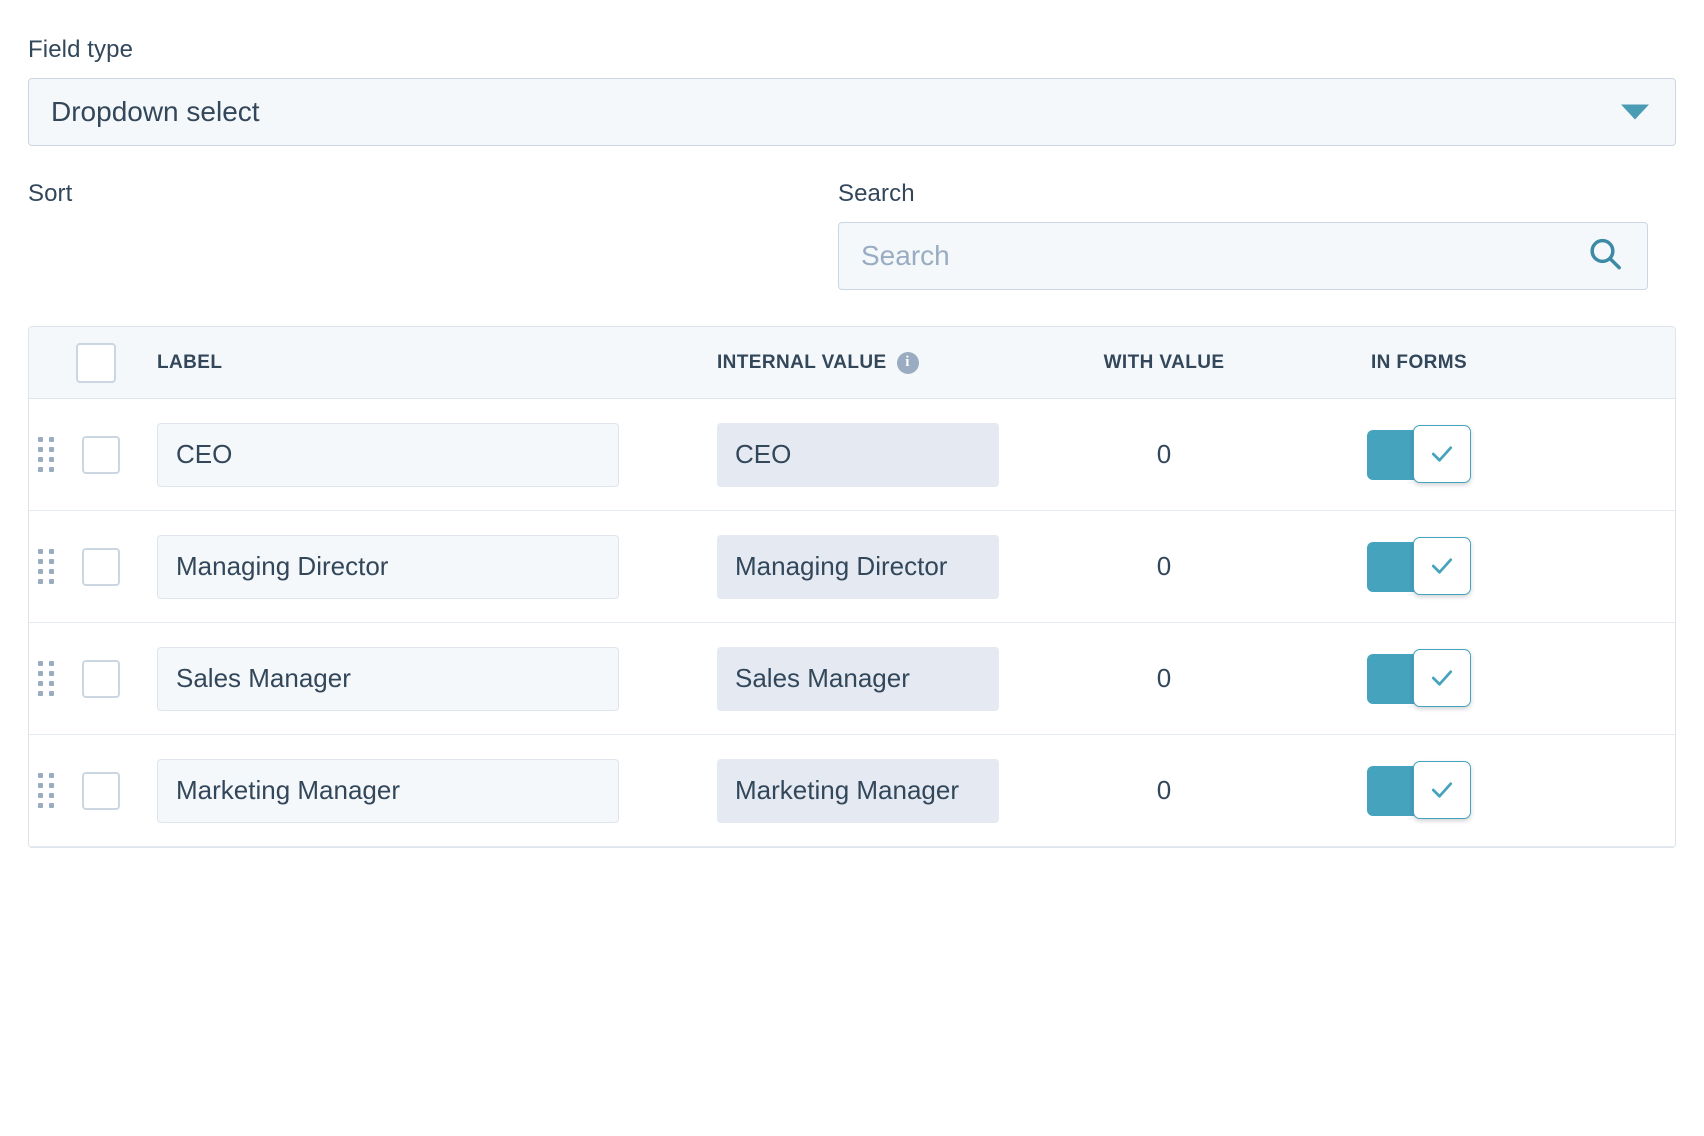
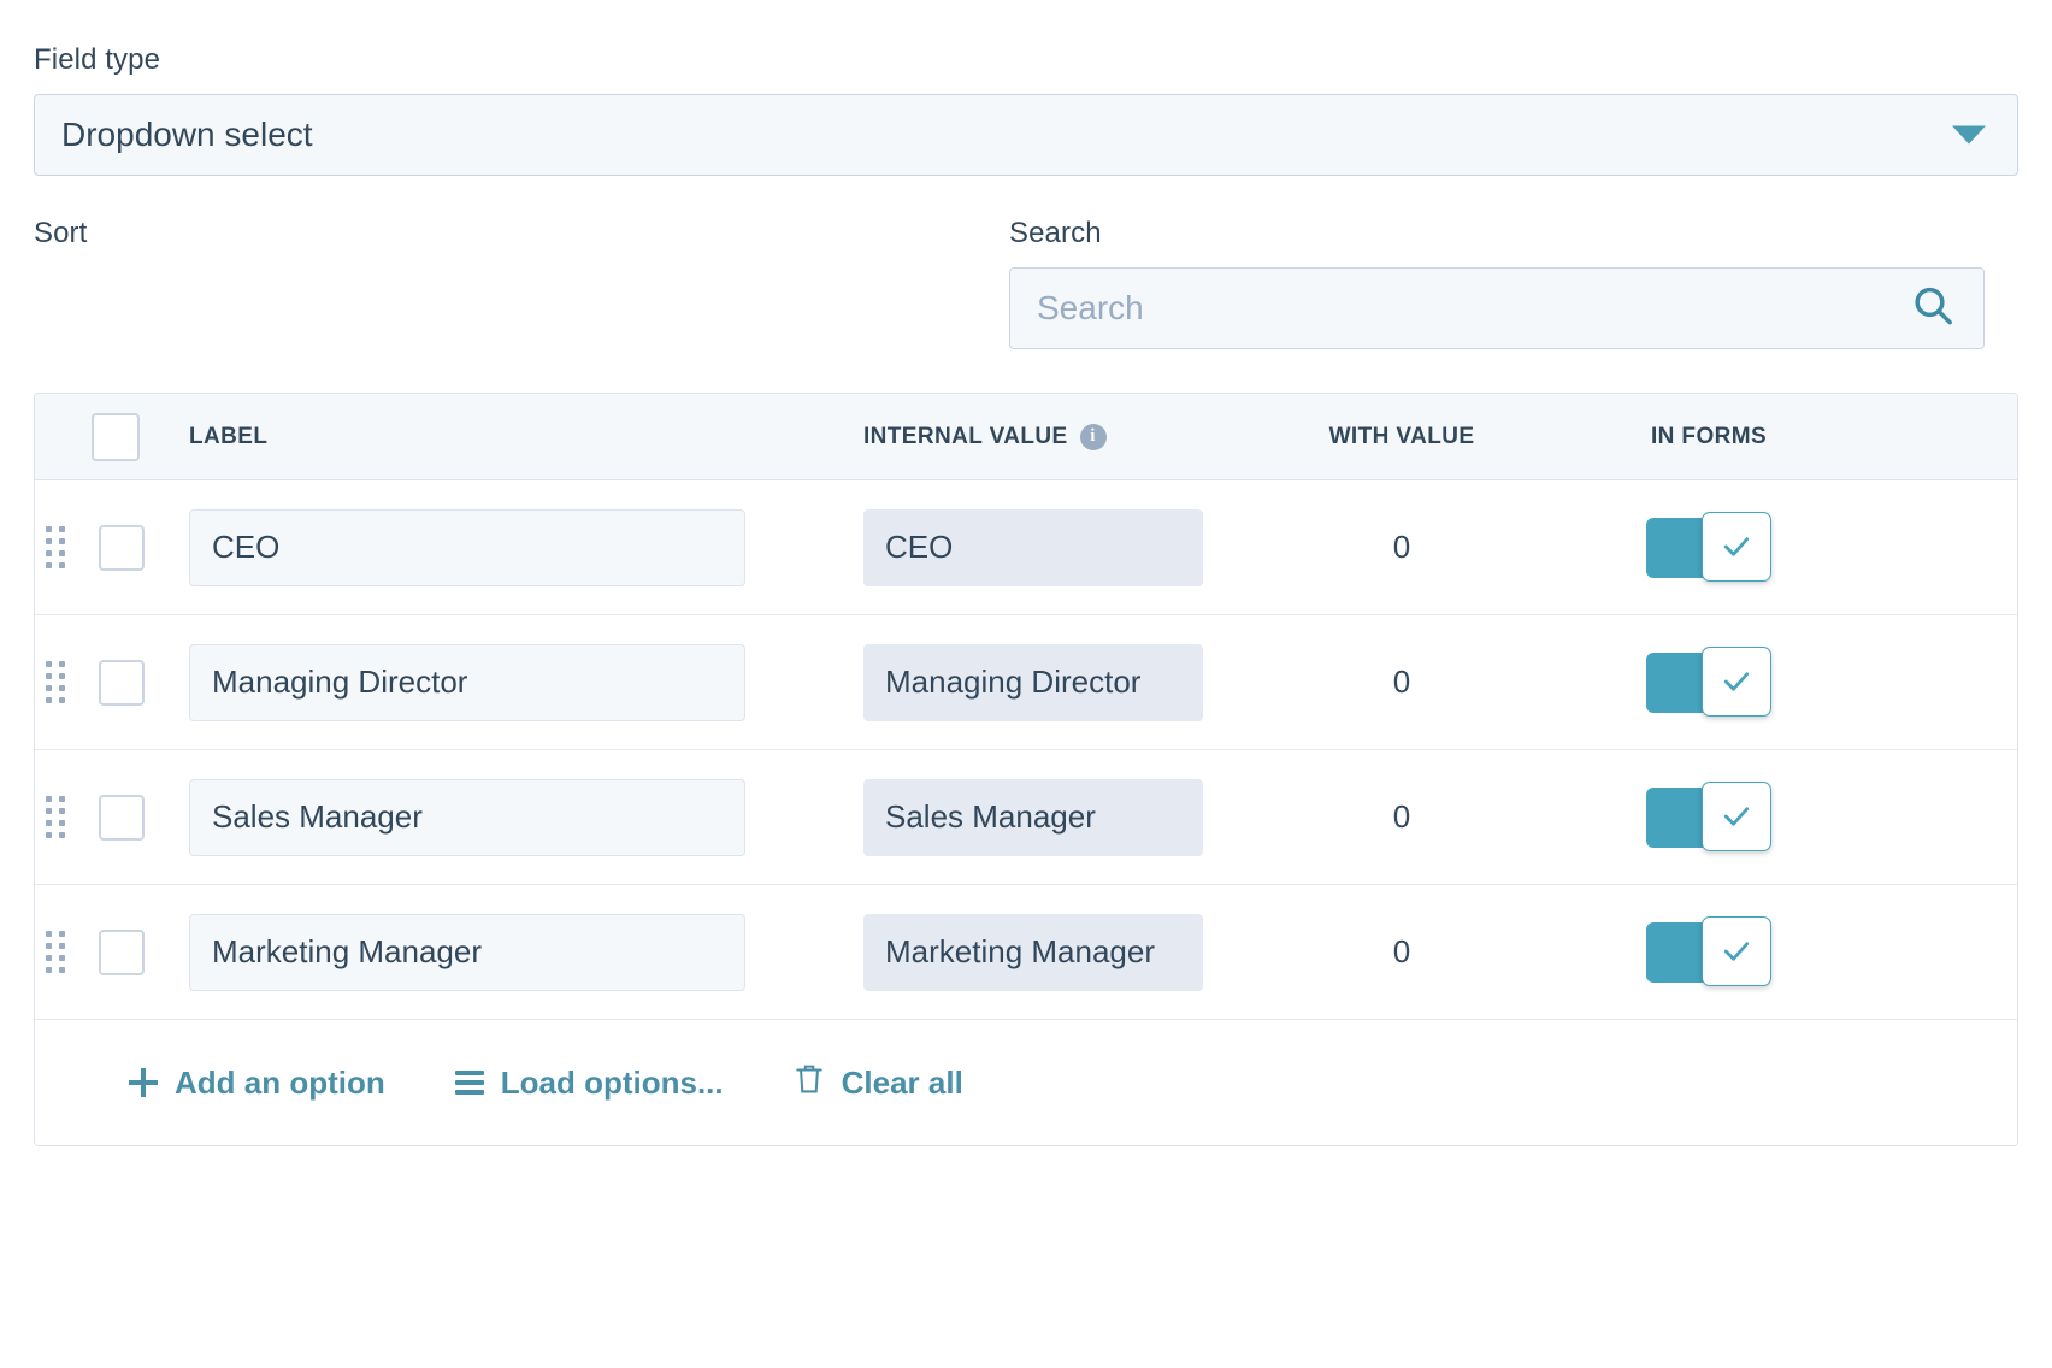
  Field type
  Dropdown select
  Sort
  Search
  Search
  LABEL
  INTERNAL VALUE
  i
  WITH VALUE
  IN FORMS
  CEO
  CEO
  0
  Managing Director
  Managing Director
  0
  Sales Manager
  Sales Manager
  0
  Marketing Manager
  Marketing Manager
  0
+ Add an option
+ Load options...
+ Clear all
